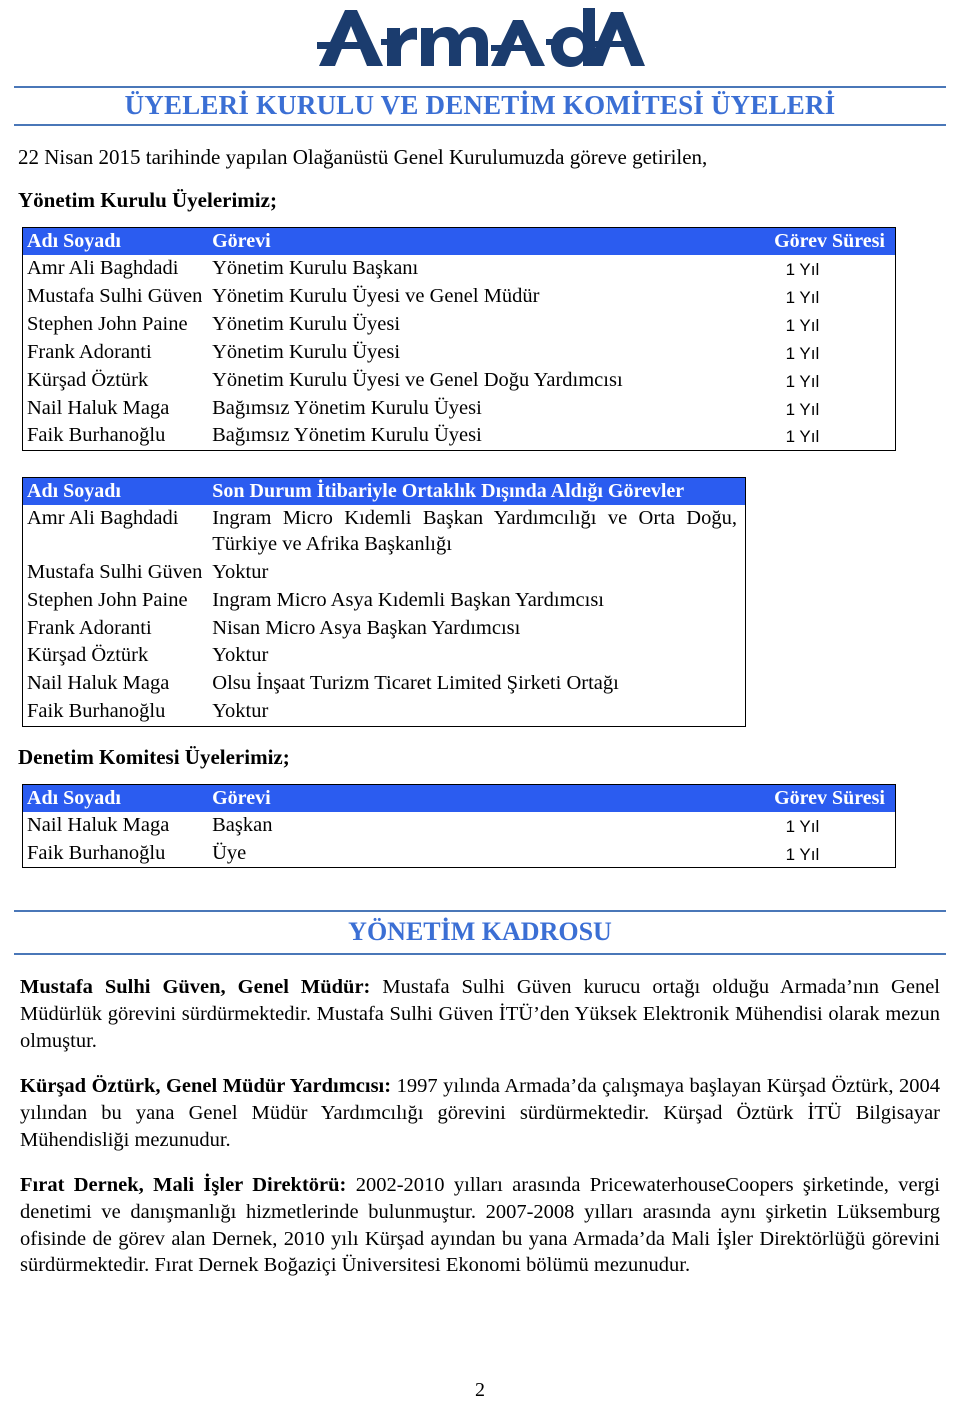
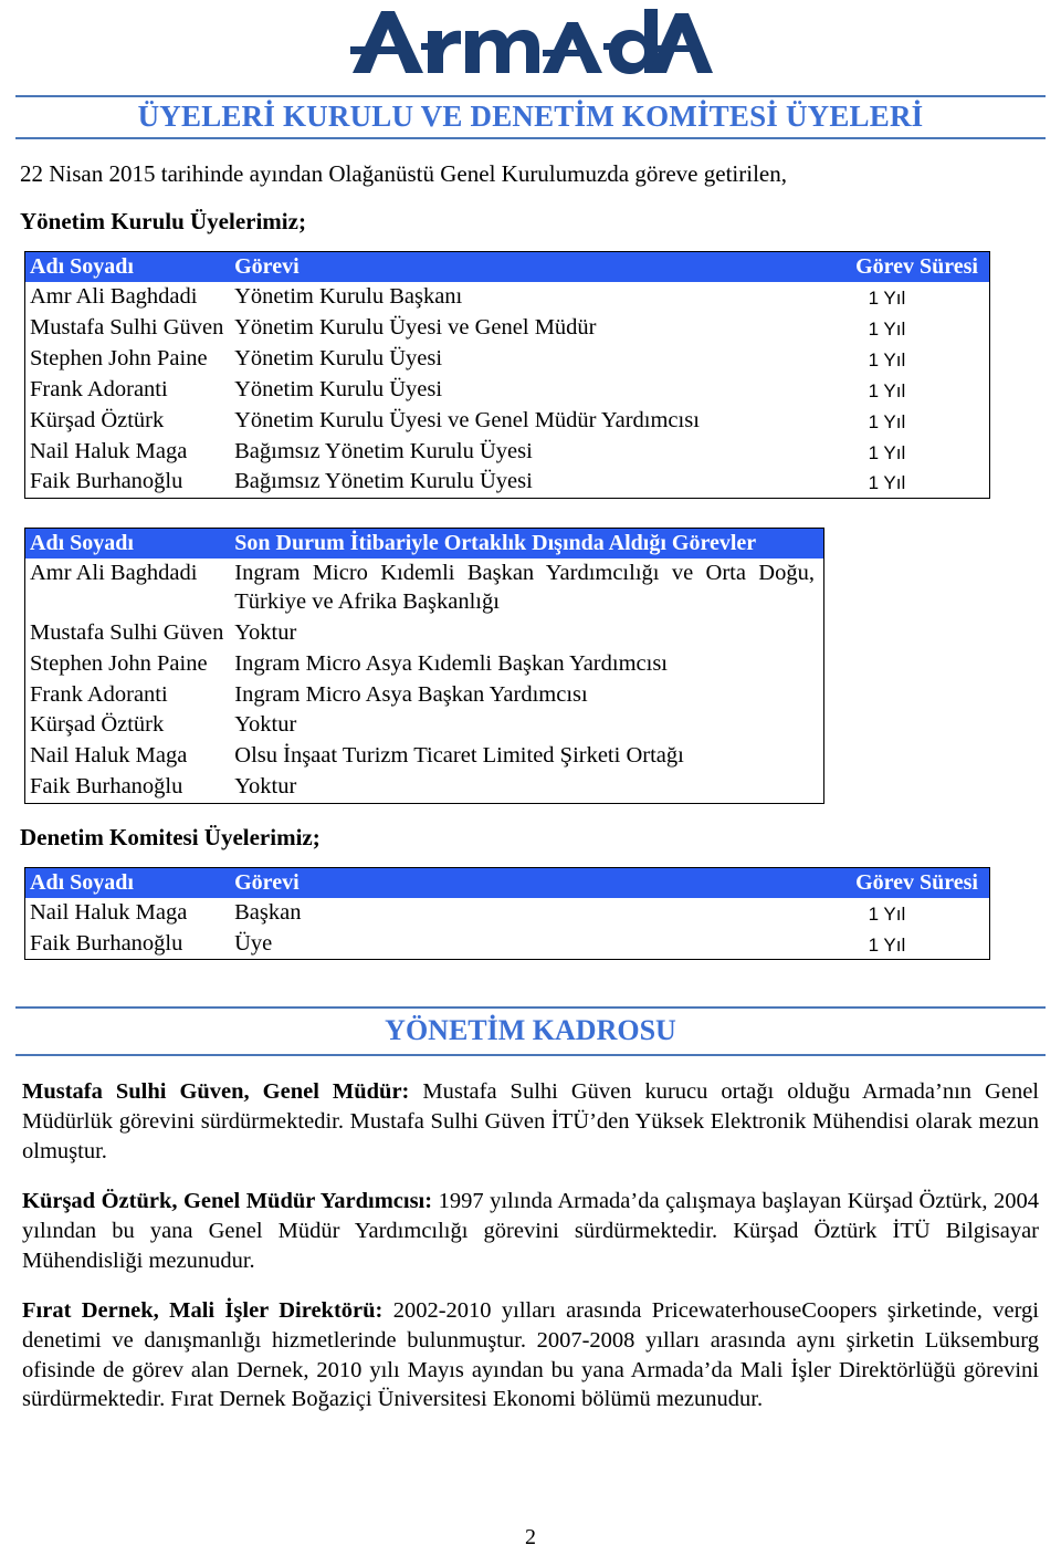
  ÜYELERİ KURULU VE DENETİM KOMİTESİ ÜYELERİ
- 22 Nisan 2015 tarihinde yapılan Olağanüstü Genel Kurulumuzda göreve getirilen,
+ 22 Nisan 2015 tarihinde ayından Olağanüstü Genel Kurulumuzda göreve getirilen,
  Yönetim Kurulu Üyelerimiz;
  Adı Soyadı	Görevi	Görev Süresi
  Amr Ali Baghdadi	Yönetim Kurulu Başkanı	1 Yıl
  Mustafa Sulhi Güven	Yönetim Kurulu Üyesi ve Genel Müdür	1 Yıl
  Stephen John Paine	Yönetim Kurulu Üyesi	1 Yıl
  Frank Adoranti	Yönetim Kurulu Üyesi	1 Yıl
- Kürşad Öztürk	Yönetim Kurulu Üyesi ve Genel Doğu Yardımcısı	1 Yıl
+ Kürşad Öztürk	Yönetim Kurulu Üyesi ve Genel Müdür Yardımcısı	1 Yıl
  Nail Haluk Maga	Bağımsız Yönetim Kurulu Üyesi	1 Yıl
  Faik Burhanoğlu	Bağımsız Yönetim Kurulu Üyesi	1 Yıl
  Adı Soyadı	Son Durum İtibariyle Ortaklık Dışında Aldığı Görevler
  Amr Ali Baghdadi	Ingram Micro Kıdemli Başkan Yardımcılığı ve Orta Doğu, Türkiye ve Afrika Başkanlığı
  Mustafa Sulhi Güven	Yoktur
  Stephen John Paine	Ingram Micro Asya Kıdemli Başkan Yardımcısı
- Frank Adoranti	Nisan Micro Asya Başkan Yardımcısı
+ Frank Adoranti	Ingram Micro Asya Başkan Yardımcısı
  Kürşad Öztürk	Yoktur
  Nail Haluk Maga	Olsu İnşaat Turizm Ticaret Limited Şirketi Ortağı
  Faik Burhanoğlu	Yoktur
  Denetim Komitesi Üyelerimiz;
  Adı Soyadı	Görevi	Görev Süresi
  Nail Haluk Maga	Başkan	1 Yıl
  Faik Burhanoğlu	Üye	1 Yıl
  YÖNETİM KADROSU
  Mustafa Sulhi Güven, Genel Müdür: Mustafa Sulhi Güven kurucu ortağı olduğu Armada’nın Genel Müdürlük görevini sürdürmektedir. Mustafa Sulhi Güven İTÜ’den Yüksek Elektronik Mühendisi olarak mezun olmuştur.
  Kürşad Öztürk, Genel Müdür Yardımcısı: 1997 yılında Armada’da çalışmaya başlayan Kürşad Öztürk, 2004 yılından bu yana Genel Müdür Yardımcılığı görevini sürdürmektedir. Kürşad Öztürk İTÜ Bilgisayar Mühendisliği mezunudur.
- Fırat Dernek, Mali İşler Direktörü: 2002-2010 yılları arasında PricewaterhouseCoopers şirketinde, vergi denetimi ve danışmanlığı hizmetlerinde bulunmuştur. 2007-2008 yılları arasında aynı şirketin Lüksemburg ofisinde de görev alan Dernek, 2010 yılı Kürşad ayından bu yana Armada’da Mali İşler Direktörlüğü görevini sürdürmektedir. Fırat Dernek Boğaziçi Üniversitesi Ekonomi bölümü mezunudur.
+ Fırat Dernek, Mali İşler Direktörü: 2002-2010 yılları arasında PricewaterhouseCoopers şirketinde, vergi denetimi ve danışmanlığı hizmetlerinde bulunmuştur. 2007-2008 yılları arasında aynı şirketin Lüksemburg ofisinde de görev alan Dernek, 2010 yılı Mayıs ayından bu yana Armada’da Mali İşler Direktörlüğü görevini sürdürmektedir. Fırat Dernek Boğaziçi Üniversitesi Ekonomi bölümü mezunudur.
  2
